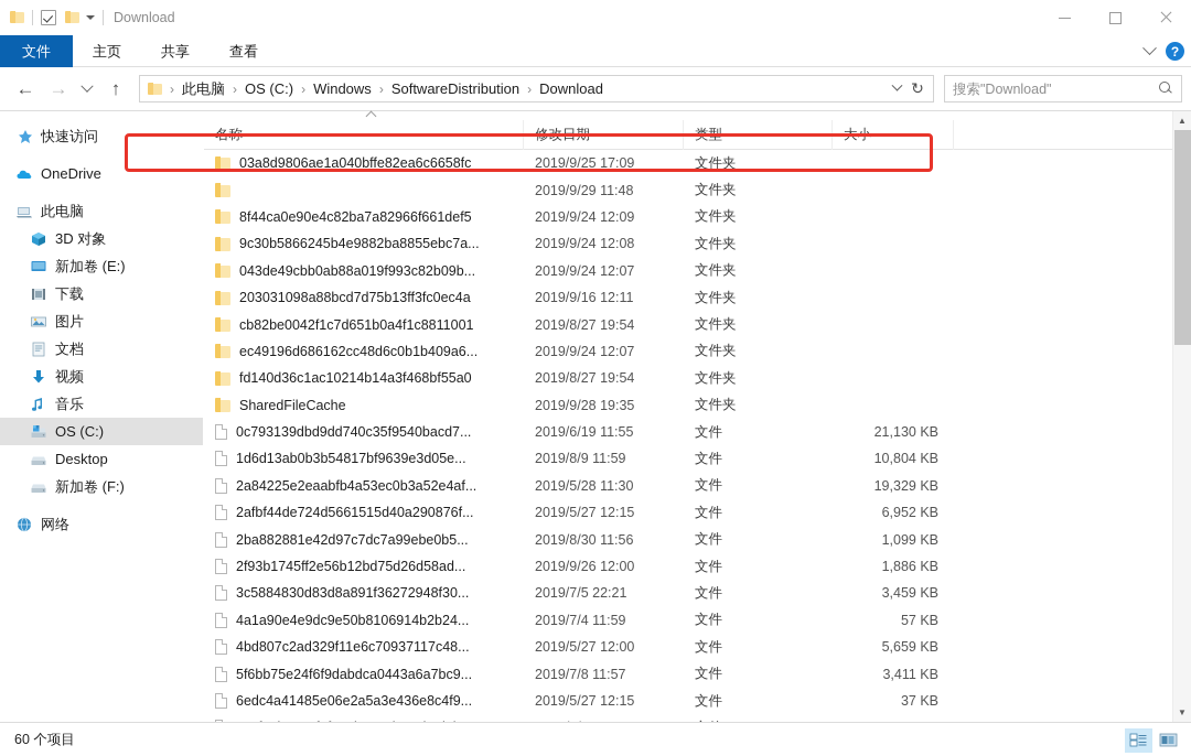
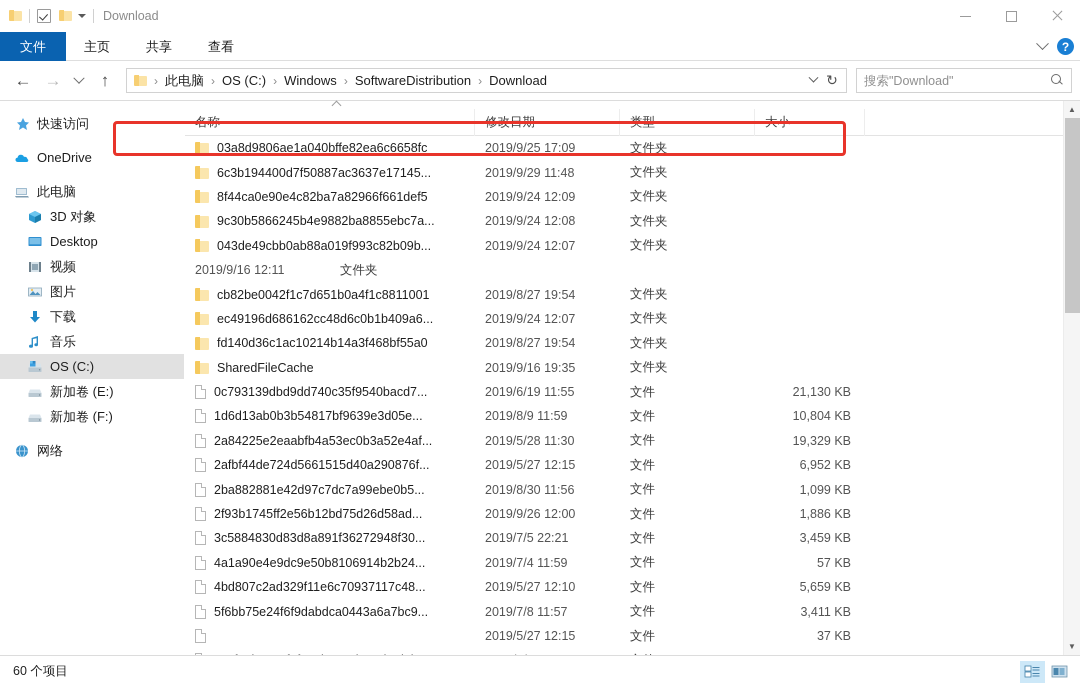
  Download
  文件
  主页
  共享
  查看
  ?
  ←
  →
  ↑
  ›
  此电脑
  ›
  OS (C:)
  ›
  Windows
  ›
  SoftwareDistribution
  ›
  Download
  ↻
  搜索"Download"
  快速访问
  OneDrive
  此电脑
  3D 对象
- 新加卷 (E:)
+ Desktop
- 下载
+ 视频
  图片
- 文档
- 视频
+ 下载
  音乐
  OS (C:)
- Desktop
+ 新加卷 (E:)
  新加卷 (F:)
  网络
  名称
  修改日期
  类型
  大小
  03a8d9806ae1a040bffe82ea6c6658fc
  2019/9/25 17:09
  文件夹
+ 6c3b194400d7f50887ac3637e17145...
  2019/9/29 11:48
  文件夹
  8f44ca0e90e4c82ba7a82966f661def5
  2019/9/24 12:09
  文件夹
  9c30b5866245b4e9882ba8855ebc7a...
  2019/9/24 12:08
  文件夹
  043de49cbb0ab88a019f993c82b09b...
  2019/9/24 12:07
  文件夹
- 203031098a88bcd7d75b13ff3fc0ec4a
  2019/9/16 12:11
  文件夹
  cb82be0042f1c7d651b0a4f1c8811001
  2019/8/27 19:54
  文件夹
  ec49196d686162cc48d6c0b1b409a6...
  2019/9/24 12:07
  文件夹
  fd140d36c1ac10214b14a3f468bf55a0
  2019/8/27 19:54
  文件夹
  SharedFileCache
- 2019/9/28 19:35
+ 2019/9/16 19:35
  文件夹
  0c793139dbd9dd740c35f9540bacd7...
  2019/6/19 11:55
  文件
  21,130 KB
  1d6d13ab0b3b54817bf9639e3d05e...
  2019/8/9 11:59
  文件
  10,804 KB
  2a84225e2eaabfb4a53ec0b3a52e4af...
  2019/5/28 11:30
  文件
  19,329 KB
  2afbf44de724d5661515d40a290876f...
  2019/5/27 12:15
  文件
  6,952 KB
  2ba882881e42d97c7dc7a99ebe0b5...
  2019/8/30 11:56
  文件
  1,099 KB
  2f93b1745ff2e56b12bd75d26d58ad...
  2019/9/26 12:00
  文件
  1,886 KB
  3c5884830d83d8a891f36272948f30...
  2019/7/5 22:21
  文件
  3,459 KB
  4a1a90e4e9dc9e50b8106914b2b24...
  2019/7/4 11:59
  文件
  57 KB
  4bd807c2ad329f11e6c70937117c48...
- 2019/5/27 12:00
+ 2019/5/27 12:10
  文件
  5,659 KB
  5f6bb75e24f6f9dabdca0443a6a7bc9...
  2019/7/8 11:57
  文件
  3,411 KB
- 6edc4a41485e06e2a5a3e436e8c4f9...
  2019/5/27 12:15
  文件
  37 KB
  ▲
  ▼
  60 个项目
